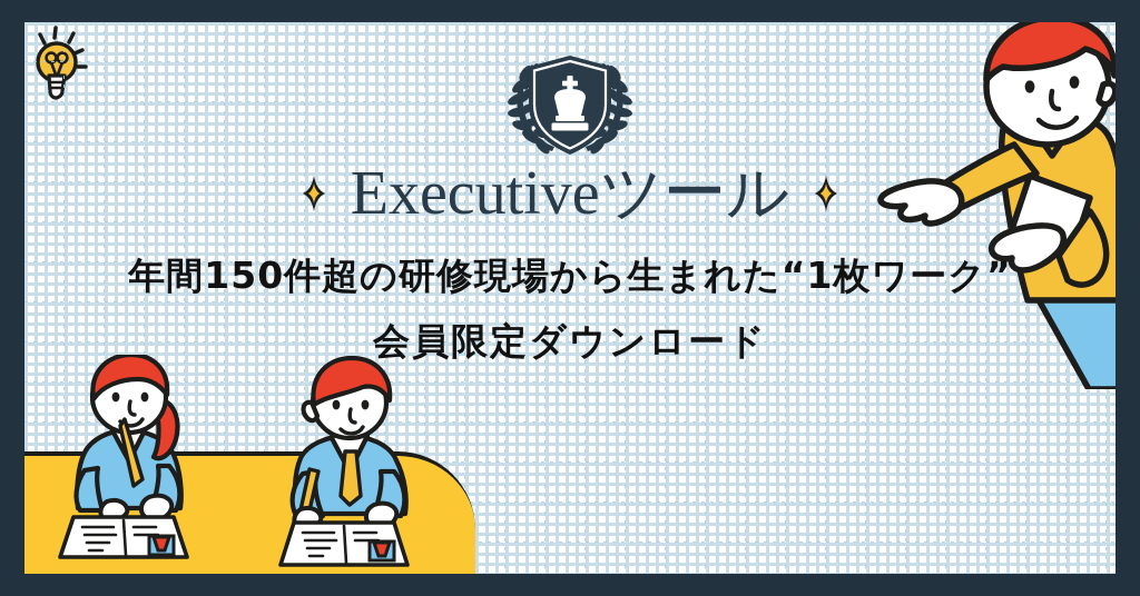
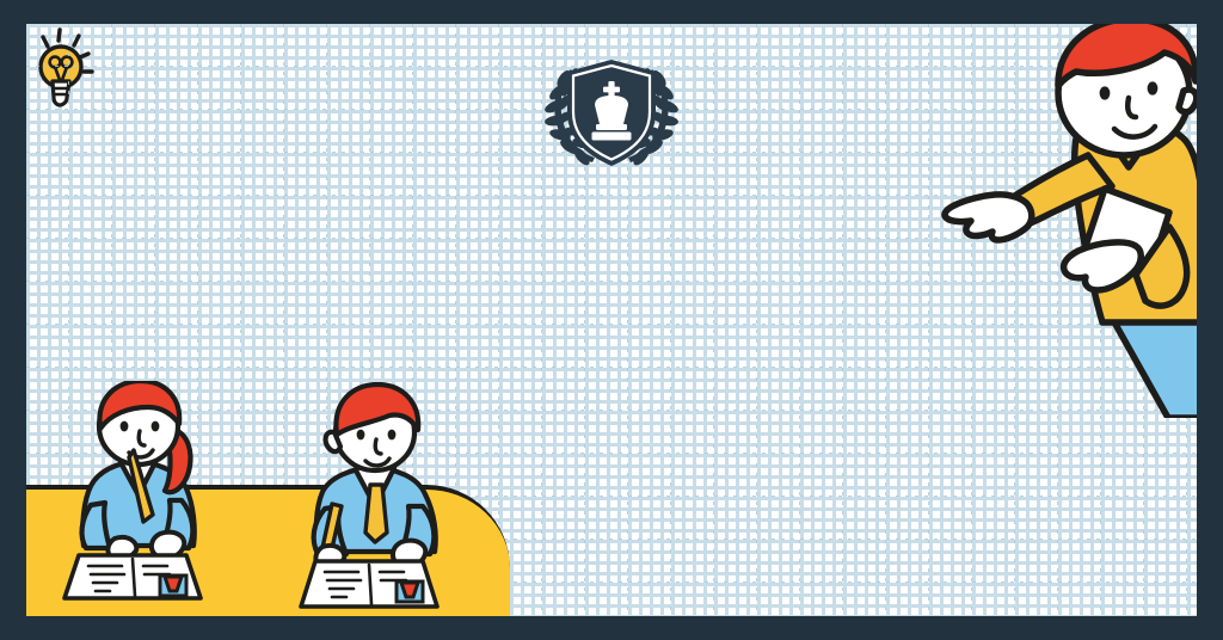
- Executiveツール
- 年間150件超の研修現場から生まれた“1枚ワーク”
- 会員限定ダウンロード
